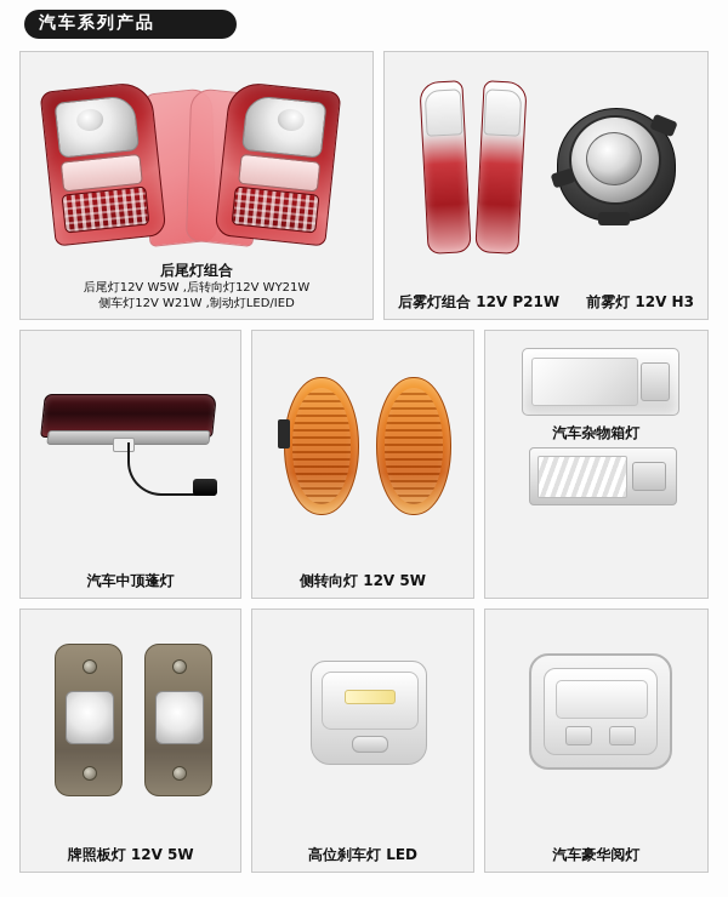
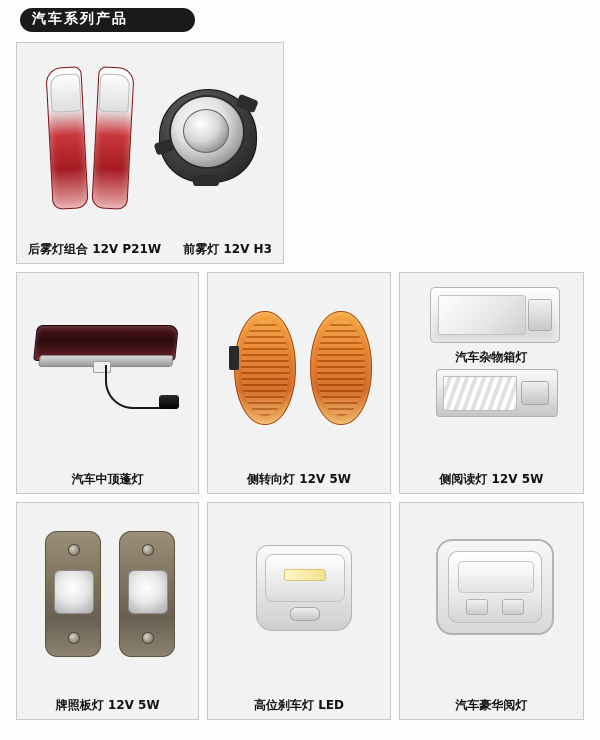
  汽车系列产品
- 后尾灯组合
- 后尾灯12V W5W ,后转向灯12V WY21W
- 侧车灯12V W21W ,制动灯LED/IED
  后雾灯组合 12V P21W
  前雾灯 12V H3
  汽车中顶蓬灯
  侧转向灯 12V 5W
  汽车杂物箱灯
+ 侧阅读灯 12V 5W
  牌照板灯 12V 5W
  高位刹车灯 LED
  汽车豪华阅灯
